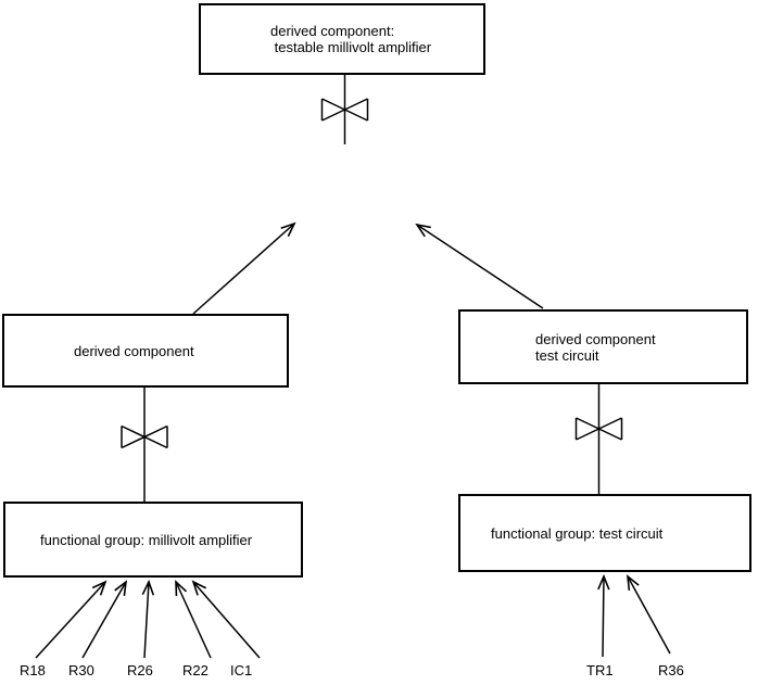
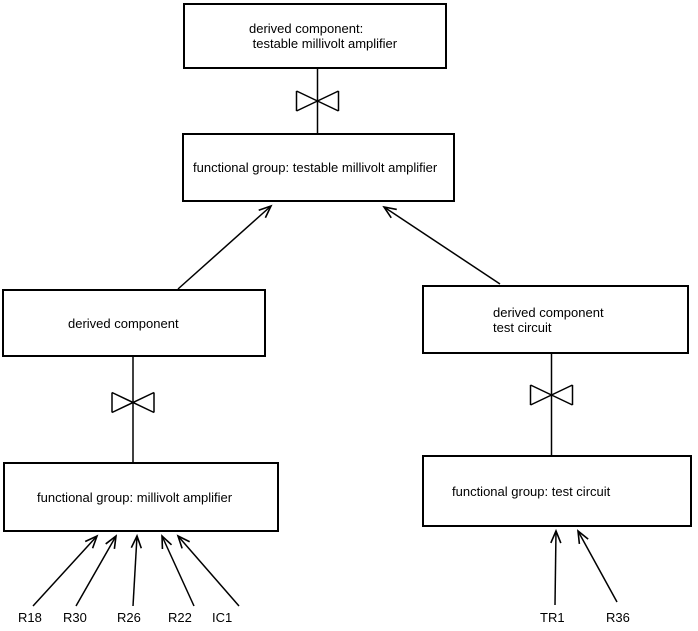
  derived component:
  testable millivolt amplifier
+ functional group: testable millivolt amplifier
  derived component
  derived component
  test circuit
  functional group: millivolt amplifier
  functional group: test circuit
  R18
  R30
  R26
  R22
  IC1
  TR1
  R36
